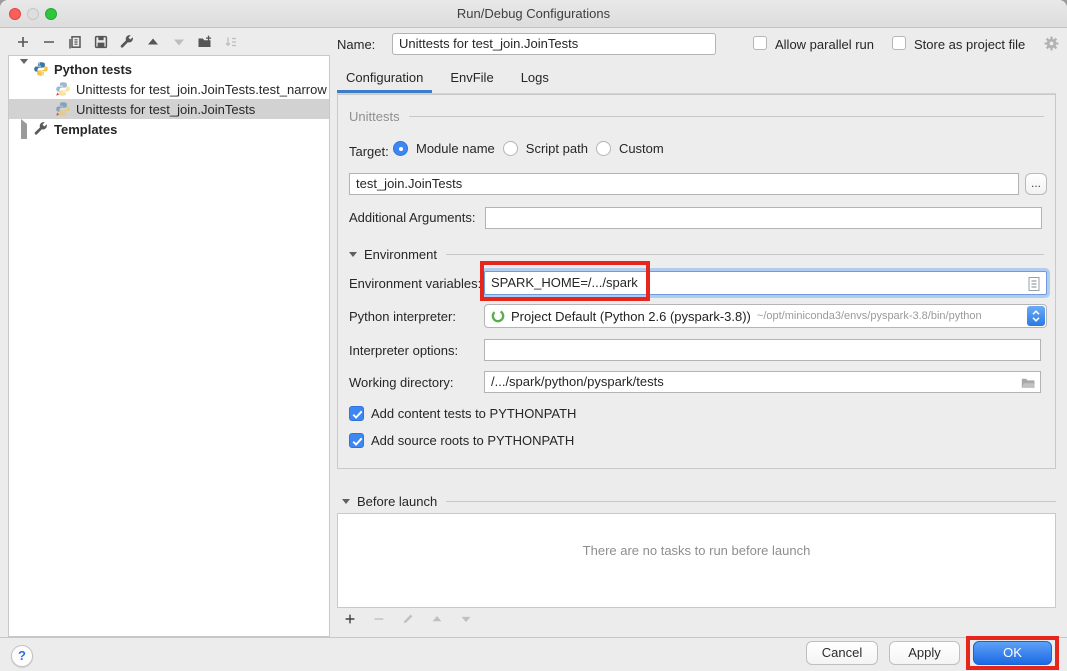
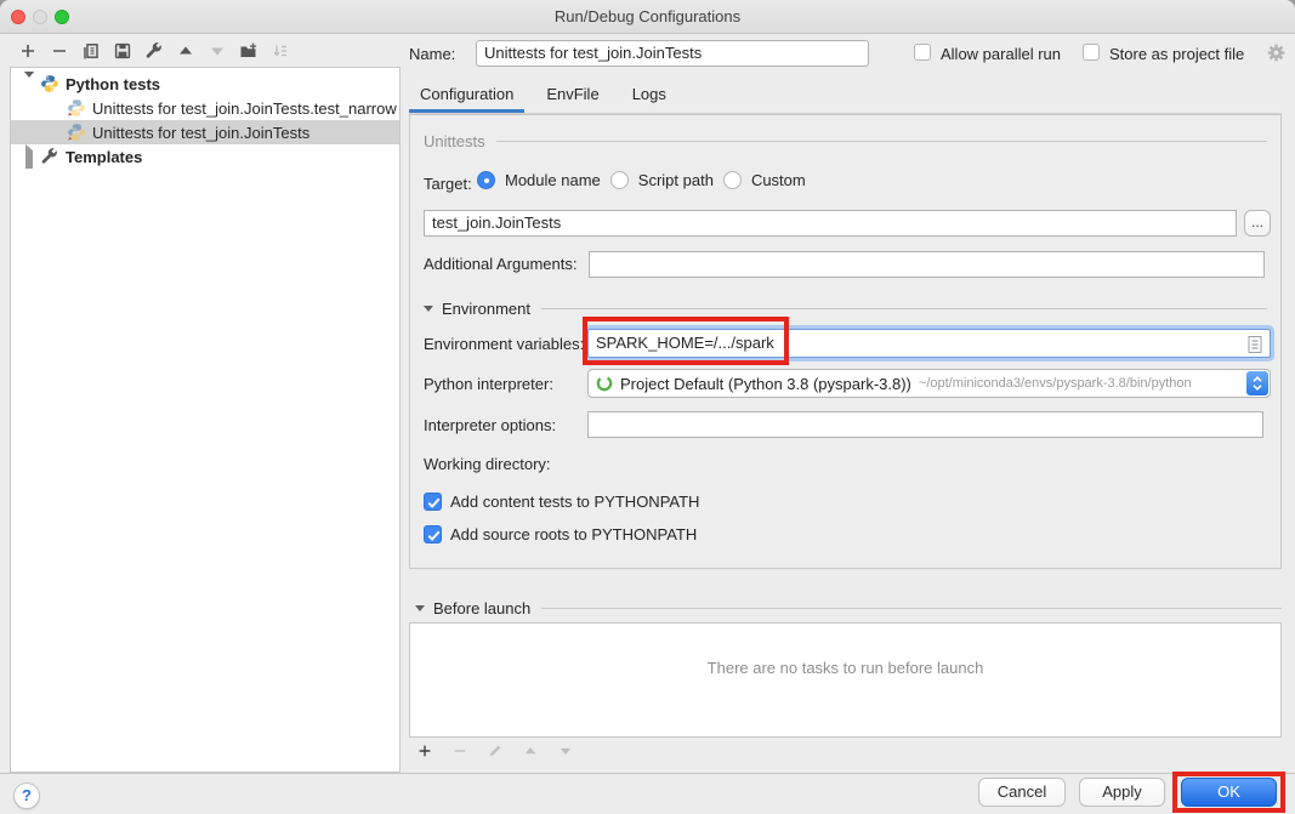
  Run/Debug Configurations
  Python tests
  Unittests for test_join.JoinTests.test_narrow
  Unittests for test_join.JoinTests
  Templates
  Name:
  Unittests for test_join.JoinTests
  Allow parallel run
  Store as project file
  Configuration
  EnvFile
  Logs
  Unittests
  Target:
  Module name
  Script path
  Custom
  test_join.JoinTests
  ...
  Additional Arguments:
  Environment
  Environment variables:
  SPARK_HOME=/.../spark
  Python interpreter:
- Project Default (Python 2.6 (pyspark-3.8))
+ Project Default (Python 3.8 (pyspark-3.8))
  ~/opt/miniconda3/envs/pyspark-3.8/bin/python
  Interpreter options:
  Working directory:
- /.../spark/python/pyspark/tests
  Add content tests to PYTHONPATH
  Add source roots to PYTHONPATH
  Before launch
  There are no tasks to run before launch
  ?
  Cancel
  Apply
  OK
